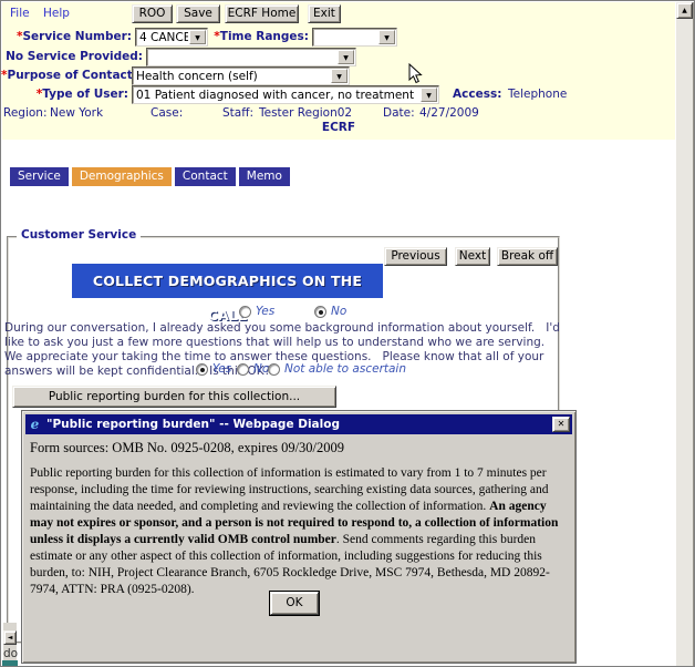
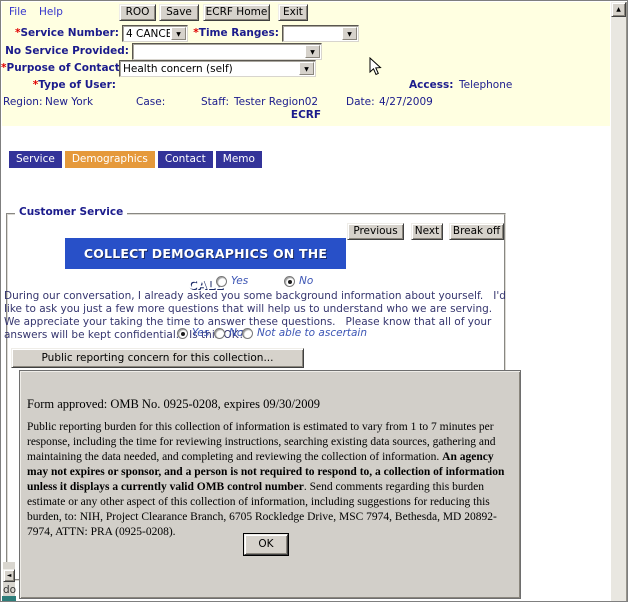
  File
  Help
  ROO
  Save
  ECRF Home
  Exit
  *Service Number:
  4 CANCE
  *Time Ranges:
  No Service Provided:
  *Purpose of Contact
  Health concern (self)
  *Type of User:
- 01 Patient diagnosed with cancer, no treatment
  Access:
  Telephone
  Region:
  New York
  Case:
  Staff:
  Tester Region02
  Date:
  4/27/2009
  ECRF
  Service Demographics Contact Memo
  Customer Service
  Previous
  Next
  Break off
  COLLECT DEMOGRAPHICS ON THE CAL
  Yes
  No
  During our conversation, I already asked you some background information about yourself. I'd like to ask you just a few more questions that will help us to understand who we are serving. We appreciate your taking the time to answer these questions. Please know that all of your answers will be kept confidential Is th OK
  Yes
  No
  Not able to ascertain
- Public reporting burden for this collection...
+ Public reporting concern for this collection...
  do
- e
- "Public reporting burden" -- Webpage Dialog
- ✕
- Form sources: OMB No. 0925-0208, expires 09/30/2009
+ Form approved: OMB No. 0925-0208, expires 09/30/2009
  Public reporting burden for this collection of information is estimated to vary from 1 to 7 minutes per response, including the time for reviewing instructions, searching existing data sources, gathering and maintaining the data needed, and completing and reviewing the collection of information. An agency may not expires or sponsor, and a person is not required to respond to, a collection of information unless it displays a currently valid OMB control number. Send comments regarding this burden estimate or any other aspect of this collection of information, including suggestions for reducing this burden, to: NIH, Project Clearance Branch, 6705 Rockledge Drive, MSC 7974, Bethesda, MD 20892-7974, ATTN: PRA (0925-0208).
  OK
